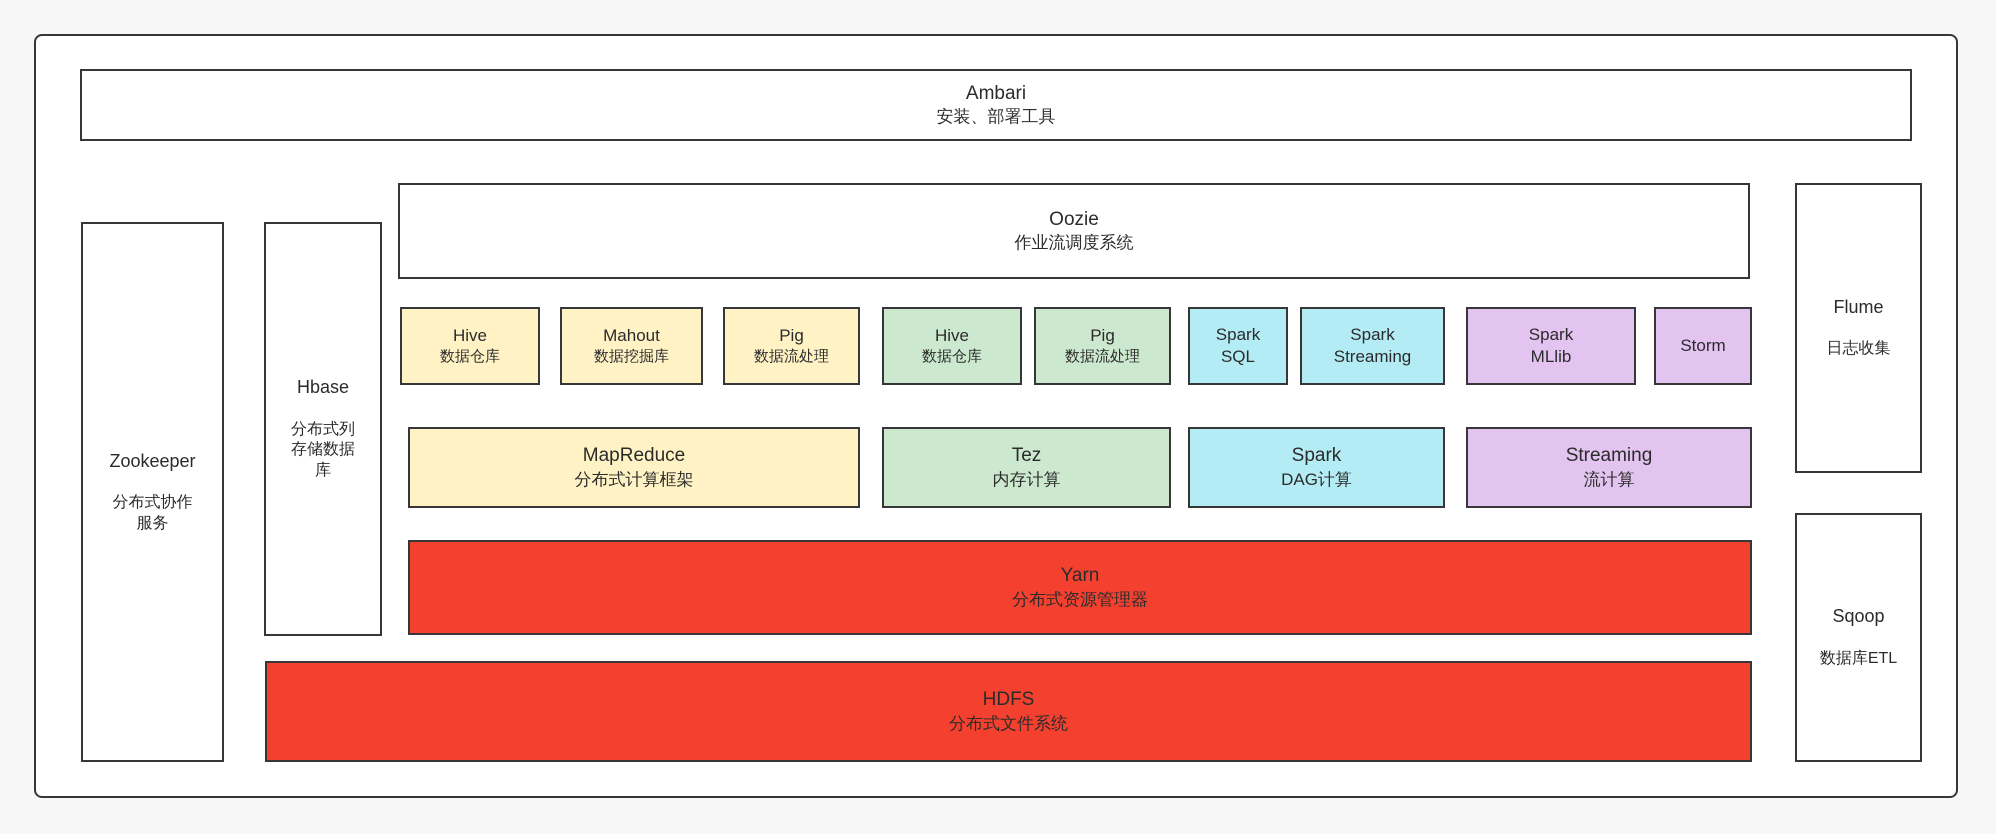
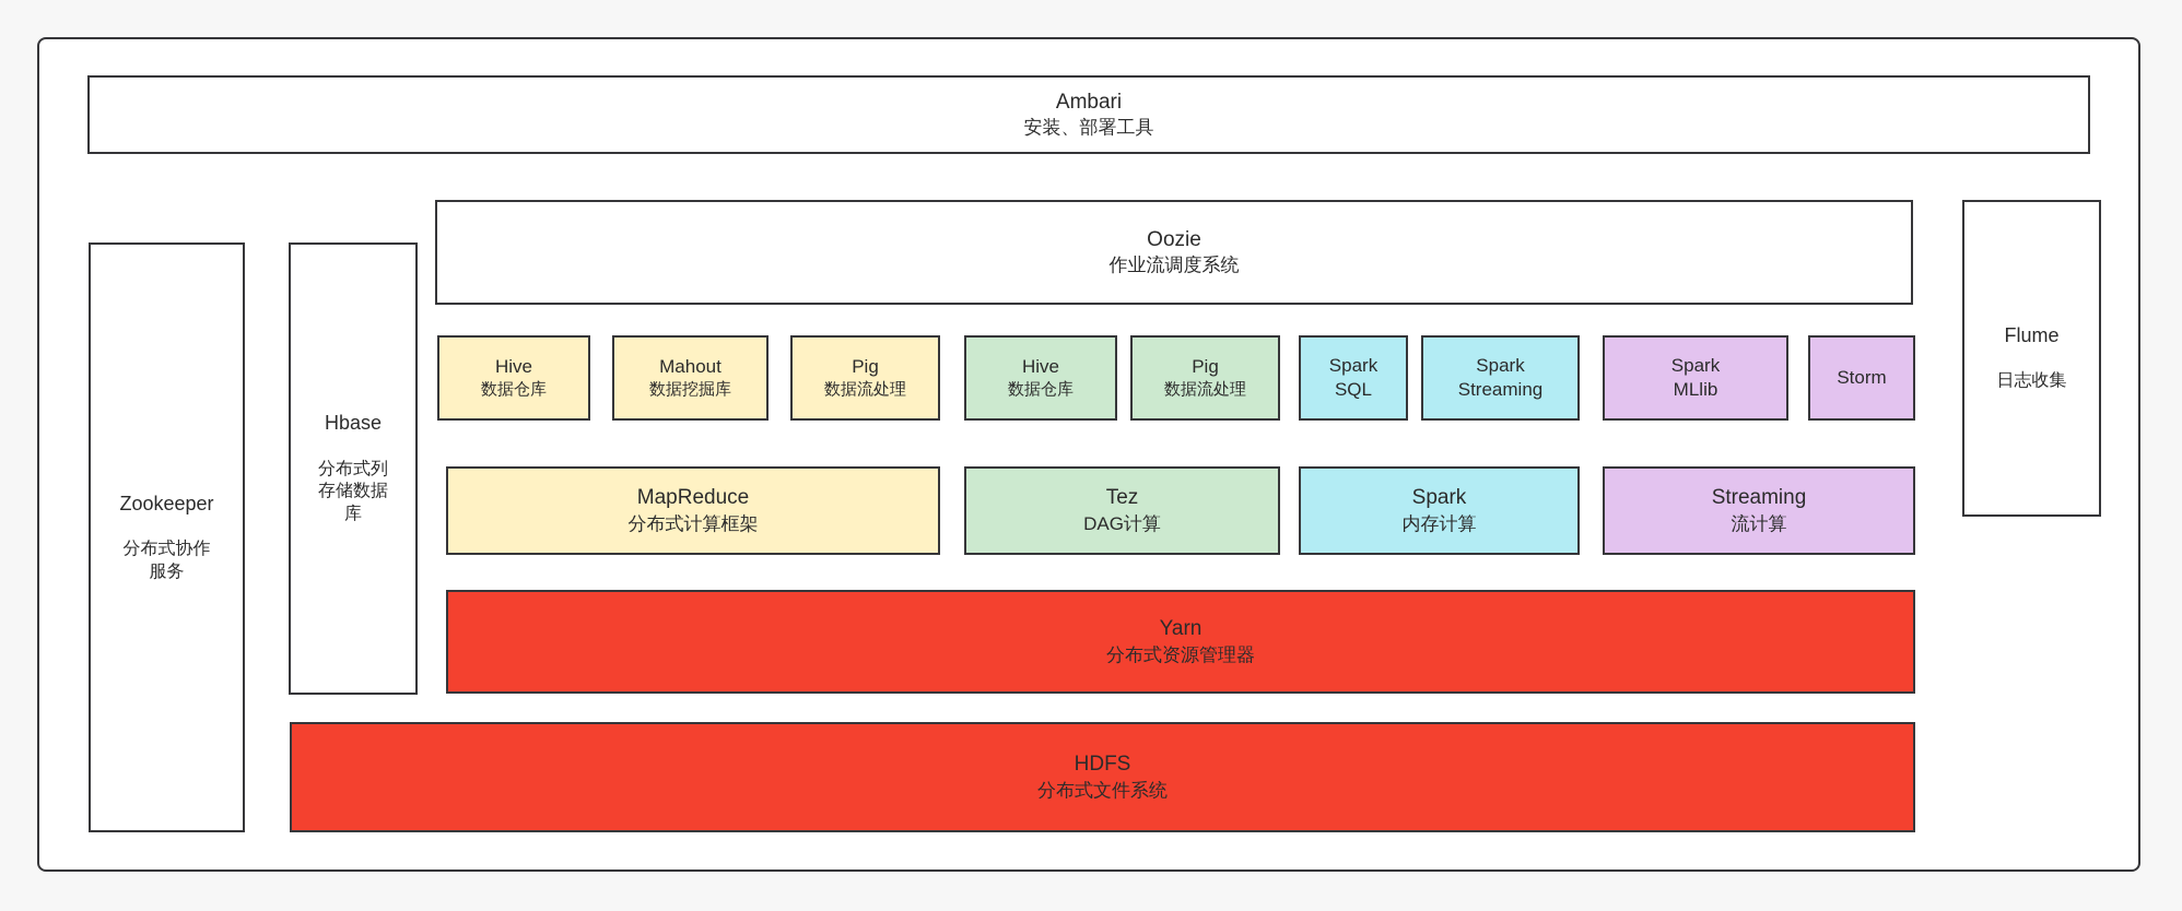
  Ambari
  安装、部署工具
  Oozie
  作业流调度系统
  Zookeeper
  分布式协作
  服务
  Hbase
  分布式列
  存储数据
  库
  Flume
  日志收集
- Sqoop
- 数据库ETL
  Hive
  数据仓库
  Mahout
  数据挖掘库
  Pig
  数据流处理
  Hive
  数据仓库
  Pig
  数据流处理
  Spark
  SQL
  Spark
  Streaming
  Spark
  MLlib
  Storm
  MapReduce
  分布式计算框架
  Tez
- 内存计算
+ DAG计算
  Spark
- DAG计算
+ 内存计算
  Streaming
  流计算
  Yarn
  分布式资源管理器
  HDFS
  分布式文件系统
